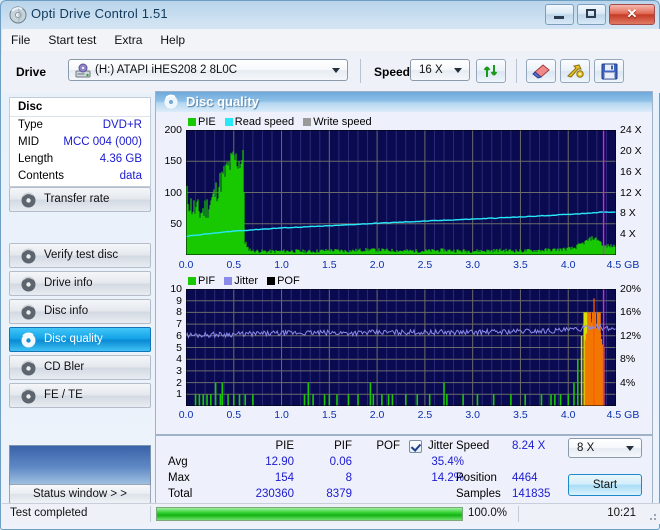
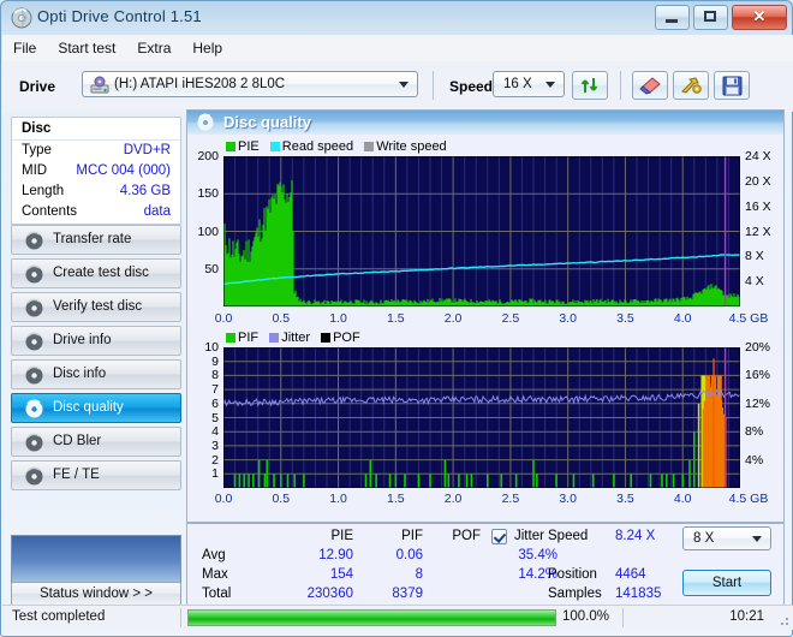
  Opti Drive Control 1.51
  ✕
  File
  Start test
  Extra
  Help
  Drive
  (H:) ATAPI iHES208 2 8L0C
  Speed
  16 X
  Disc
  Type
  DVD+R
  MID
  MCC 004 (000)
  Length
  4.36 GB
  Contents
  data
  Transfer rate
+ Create test disc
  Verify test disc
  Drive info
  Disc info
  Disc quality
  CD Bler
  FE / TE
  Status window > >
  Disc quality
  PIE Read speed Write speed
  PIF Jitter POF
  200
  150
  100
  50
  24 X
  20 X
  16 X
  12 X
  8 X
  4 X
  0.0
  0.5
  1.0
  1.5
  2.0
  2.5
  3.0
  3.5
  4.0
  4.5 GB
  10
  9
  8
  7
  6
  5
  4
  3
  2
  1
  20%
  16%
  12%
  8%
  4%
  0.0
  0.5
  1.0
  1.5
  2.0
  2.5
  3.0
  3.5
  4.0
  4.5 GB
  PIE
  PIF
  POF
  Jitter
  Avg
  12.90
  0.06
  35.4%
  Max
  154
  8
  14.2%
  Total
  230360
  8379
  Speed
  8.24 X
  Position
  4464
  Samples
  141835
  8 X
  Start
  Test completed
  100.0%
  10:21
